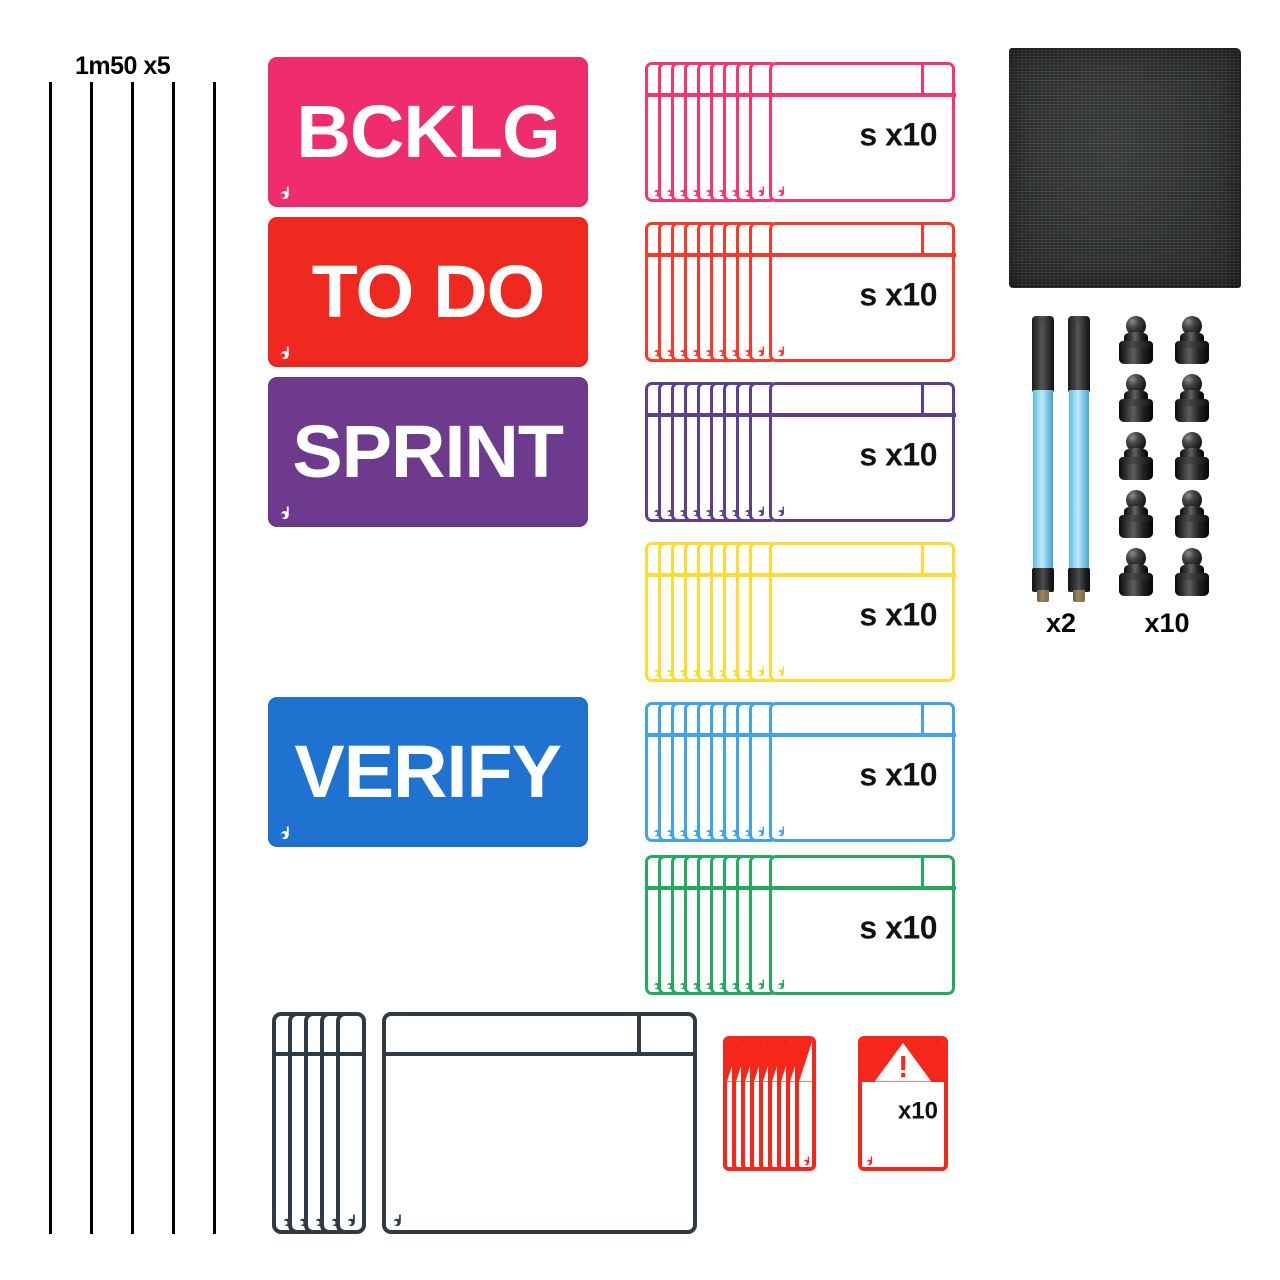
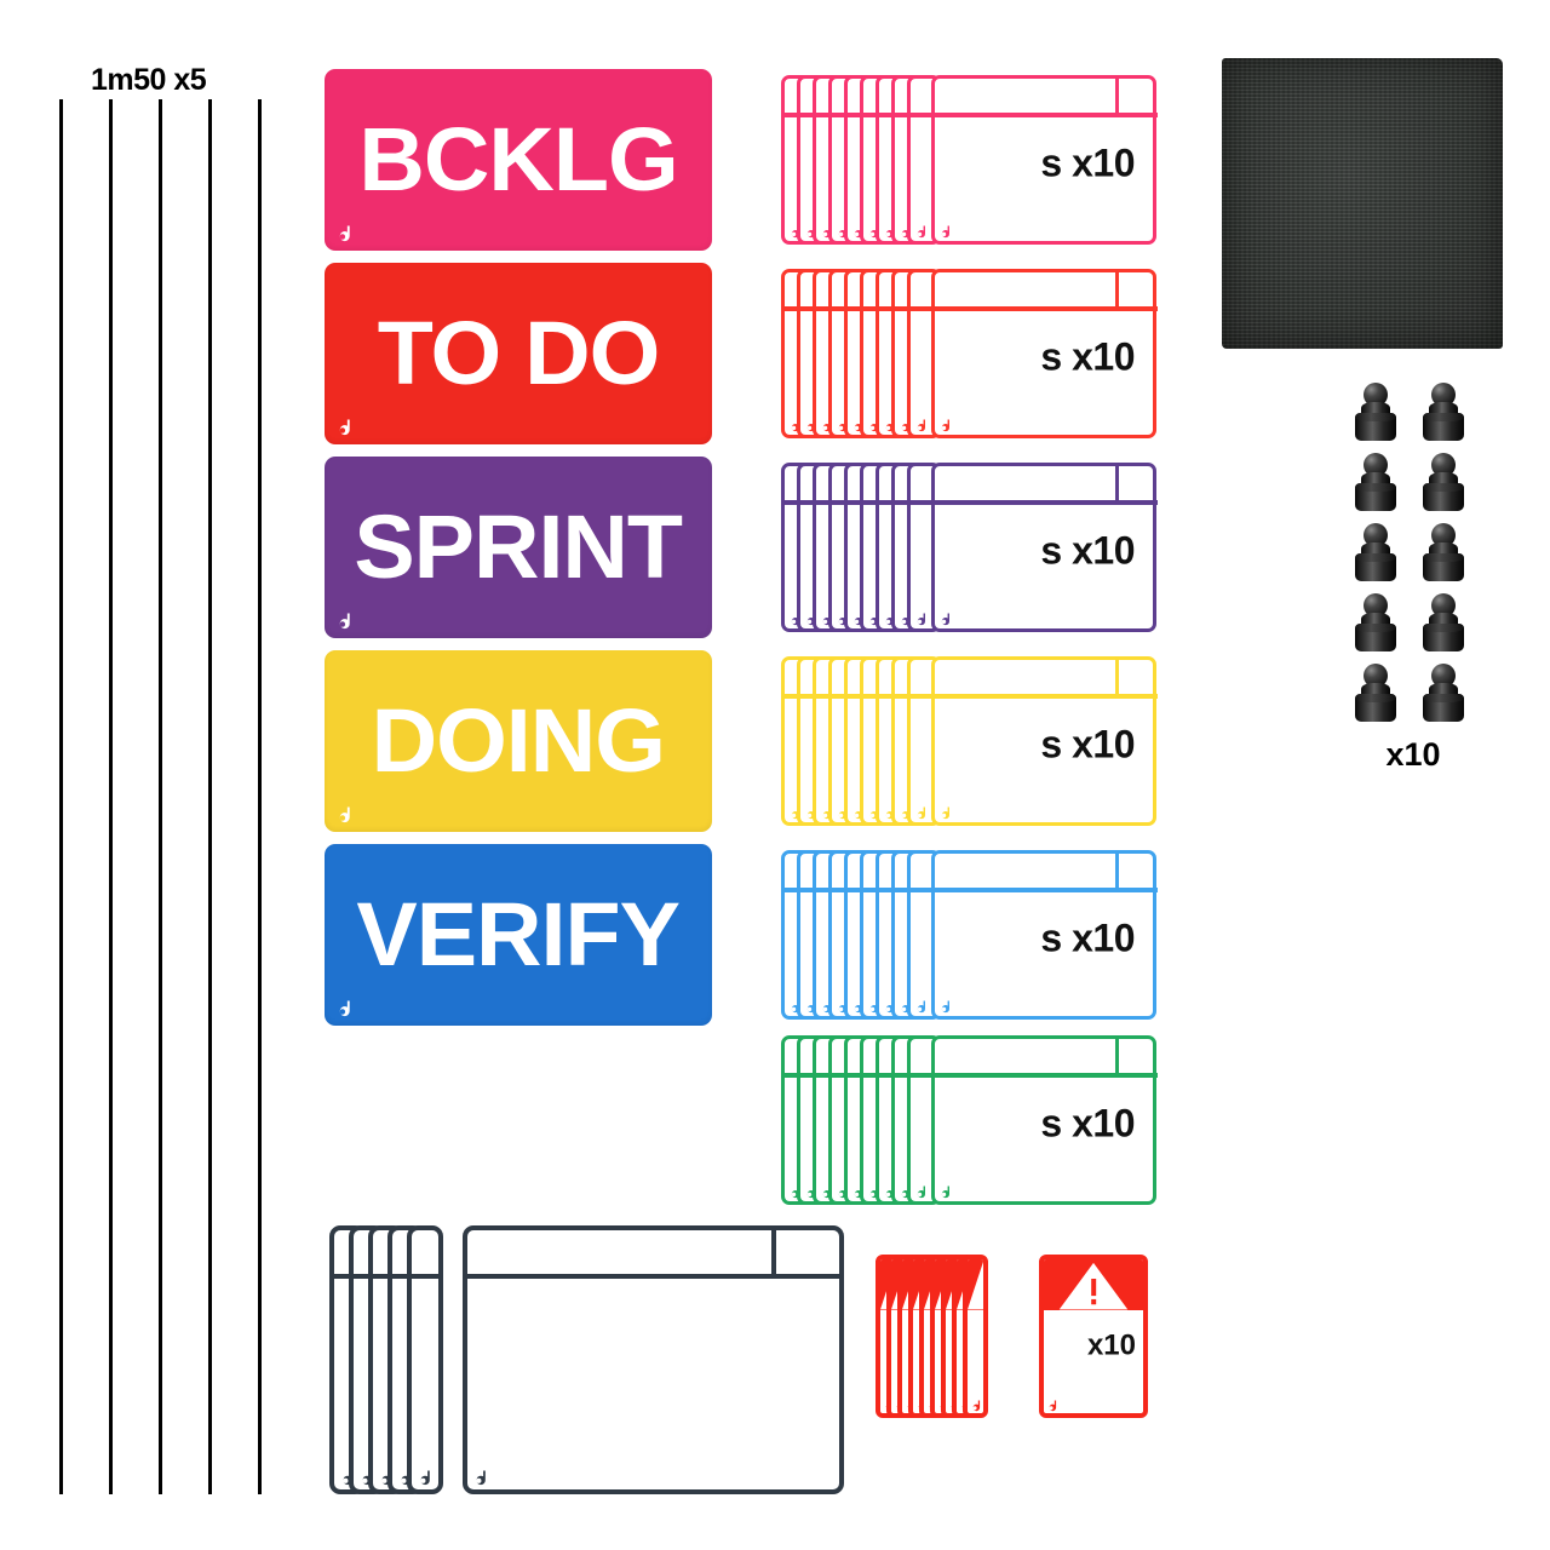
  1m50 x5
  BCKLG
  TO DO
  SPRINT
+ DOING
  VERIFY
  s x10
  s x10
  s x10
  s x10
  s x10
  s x10
  x10
- x2
  x10
